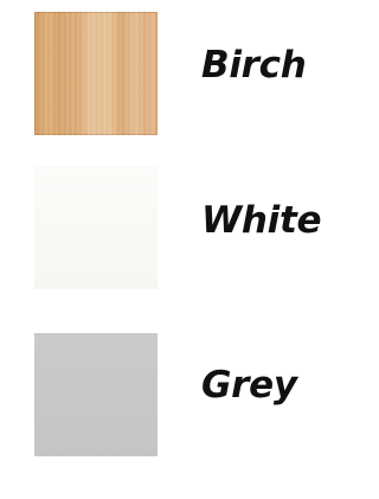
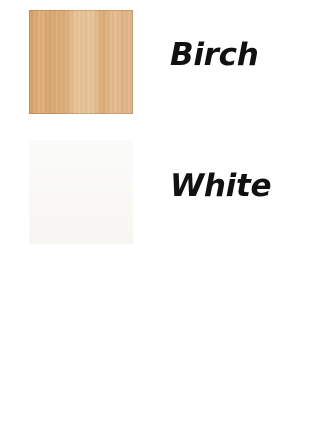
  Birch
  White
- Grey
